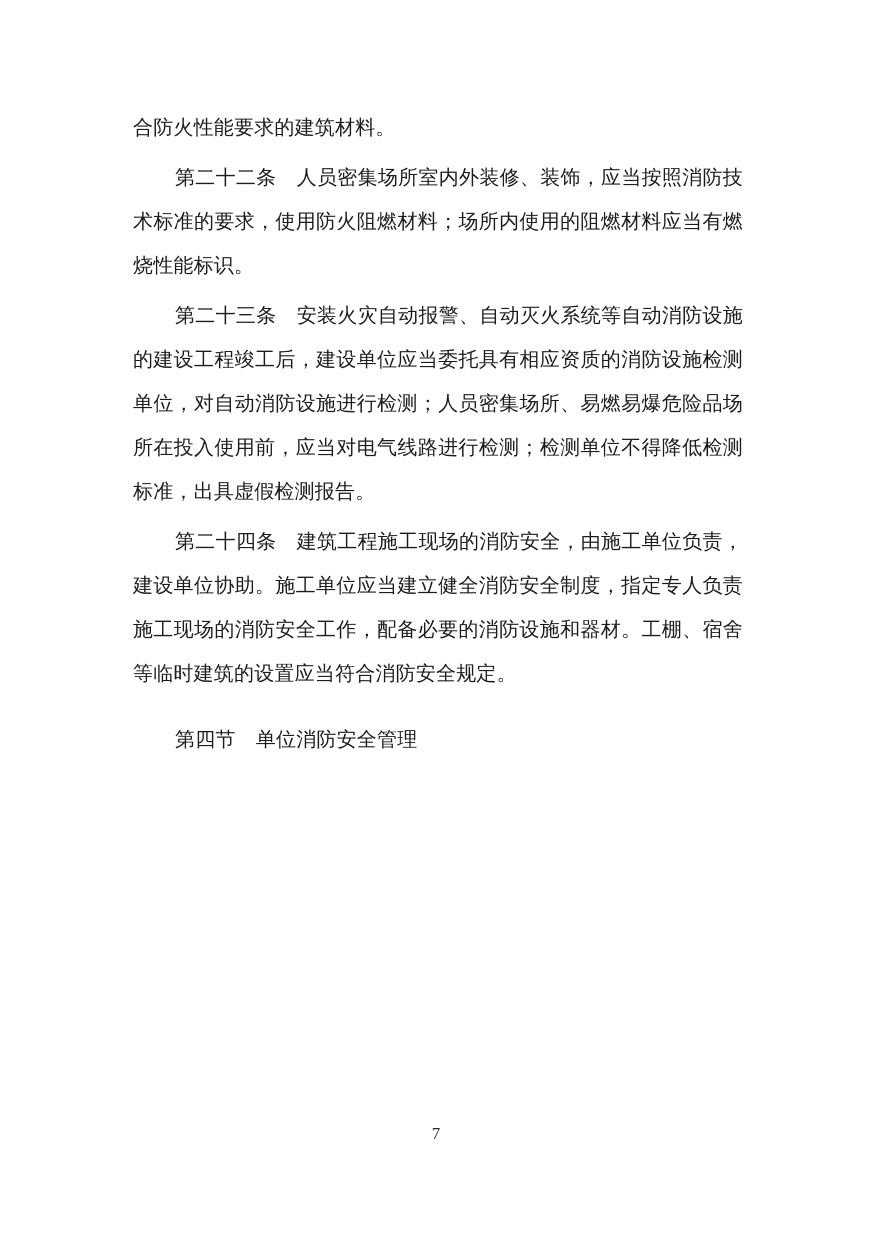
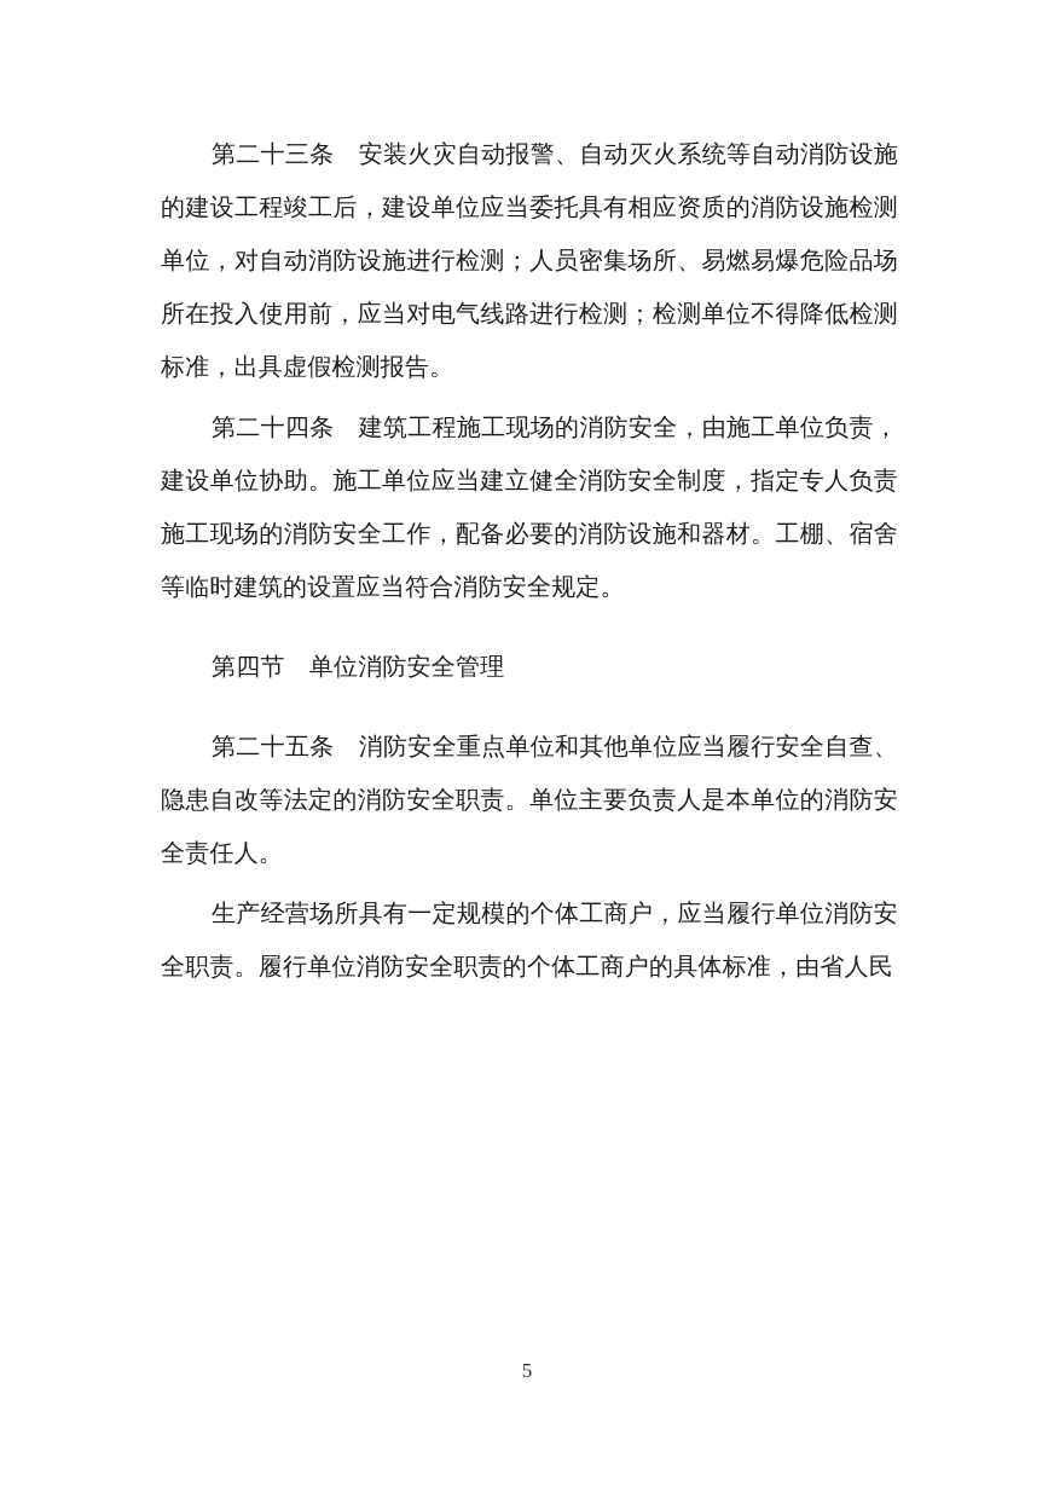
- 合防火性能要求的建筑材料。
- 第二十二条 人员密集场所室内外装修、装饰，应当按照消防技术标准的要求，使用防火阻燃材料；场所内使用的阻燃材料应当有燃烧性能标识。
  第二十三条 安装火灾自动报警、自动灭火系统等自动消防设施的建设工程竣工后，建设单位应当委托具有相应资质的消防设施检测单位，对自动消防设施进行检测；人员密集场所、易燃易爆危险品场所在投入使用前，应当对电气线路进行检测；检测单位不得降低检测标准，出具虚假检测报告。
  第二十四条 建筑工程施工现场的消防安全，由施工单位负责，建设单位协助。施工单位应当建立健全消防安全制度，指定专人负责施工现场的消防安全工作，配备必要的消防设施和器材。工棚、宿舍等临时建筑的设置应当符合消防安全规定。
  第四节 单位消防安全管理
+ 第二十五条 消防安全重点单位和其他单位应当履行安全自查、隐患自改等法定的消防安全职责。单位主要负责人是本单位的消防安全责任人。
+ 生产经营场所具有一定规模的个体工商户，应当履行单位消防安全职责。履行单位消防安全职责的个体工商户的具体标准，由省人民
- 7
+ 5
